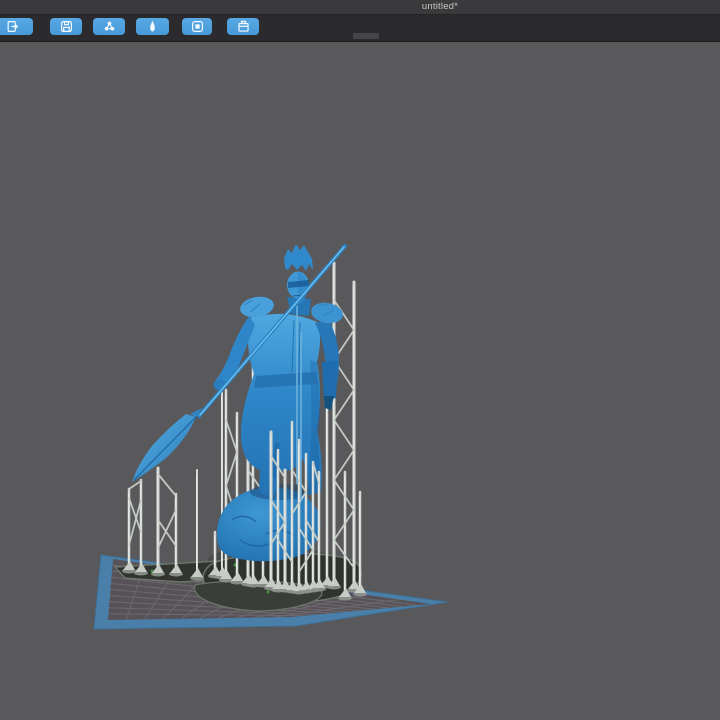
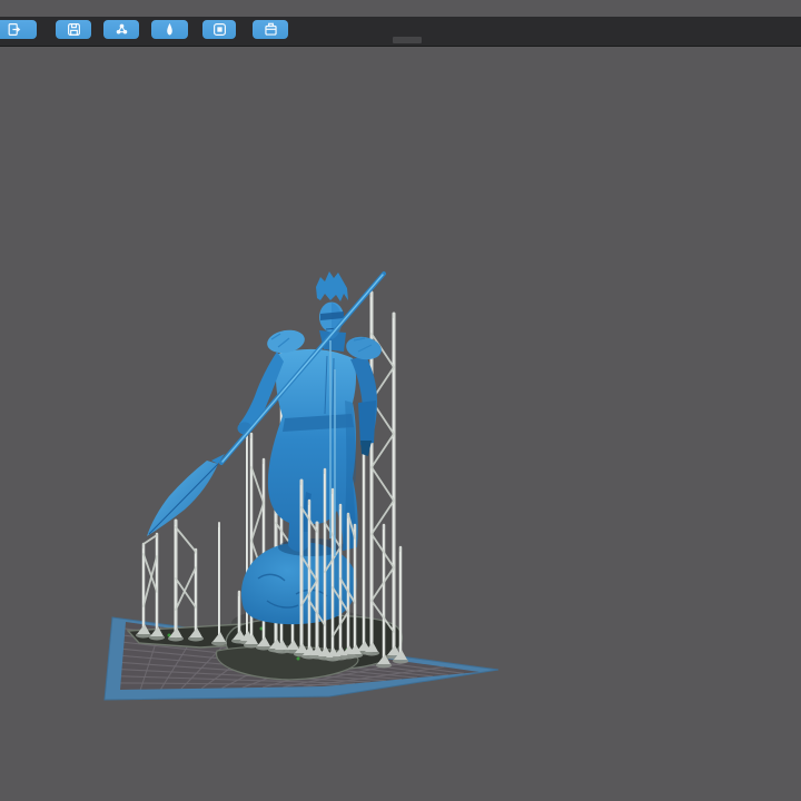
- untitled*
